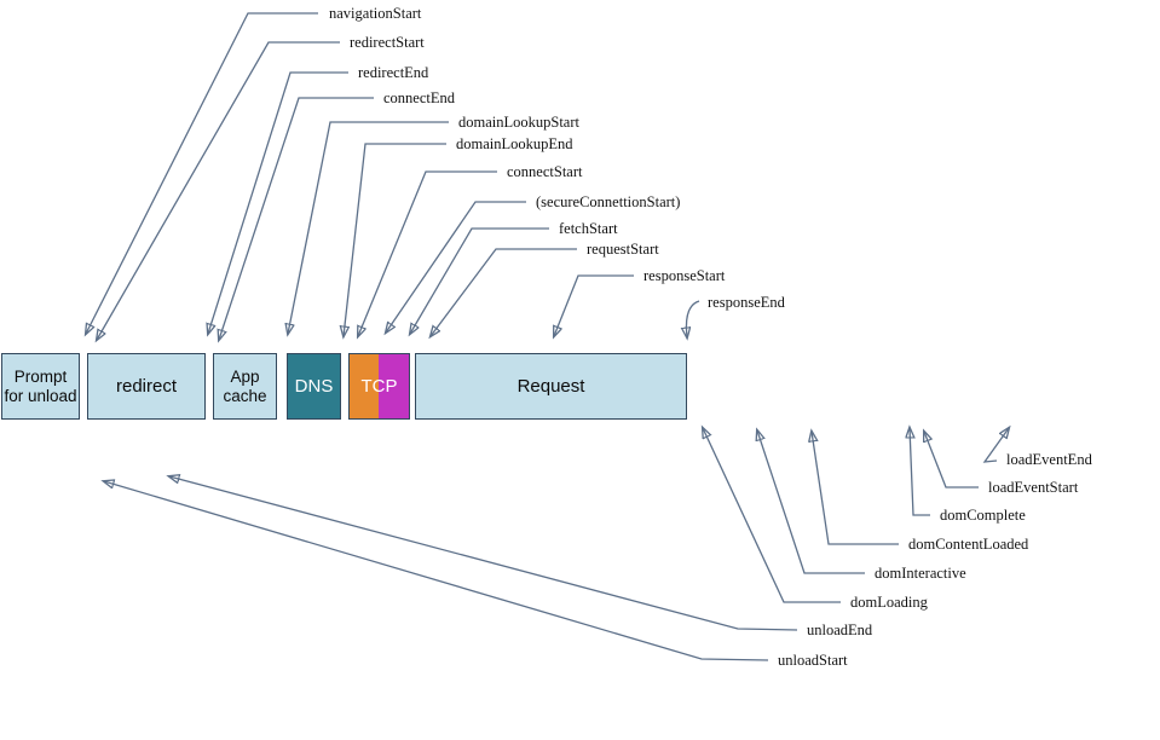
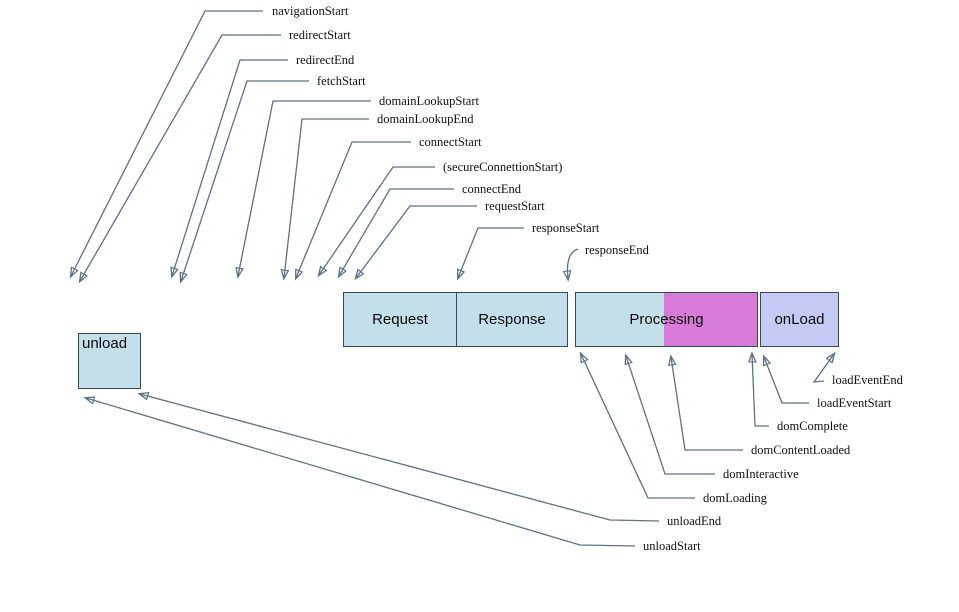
- Prompt for unload
- redirect
- App cache
- DNS
- TCP
  Request
+ Response
+ Processing
+ onLoad
+ unload
  navigationStart
  redirectStart
  redirectEnd
- connectEnd
+ fetchStart
  domainLookupStart
  domainLookupEnd
  connectStart
  (secureConnettionStart)
- fetchStart
+ connectEnd
  requestStart
  responseStart
  responseEnd
  loadEventEnd
  loadEventStart
  domComplete
  domContentLoaded
  domInteractive
  domLoading
  unloadEnd
  unloadStart
